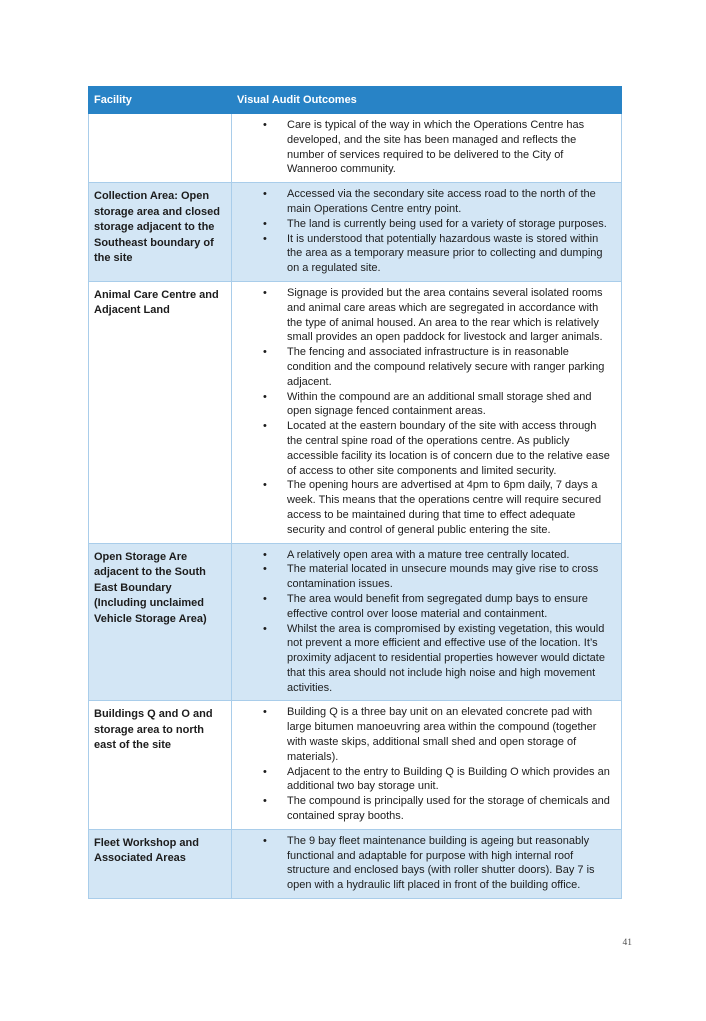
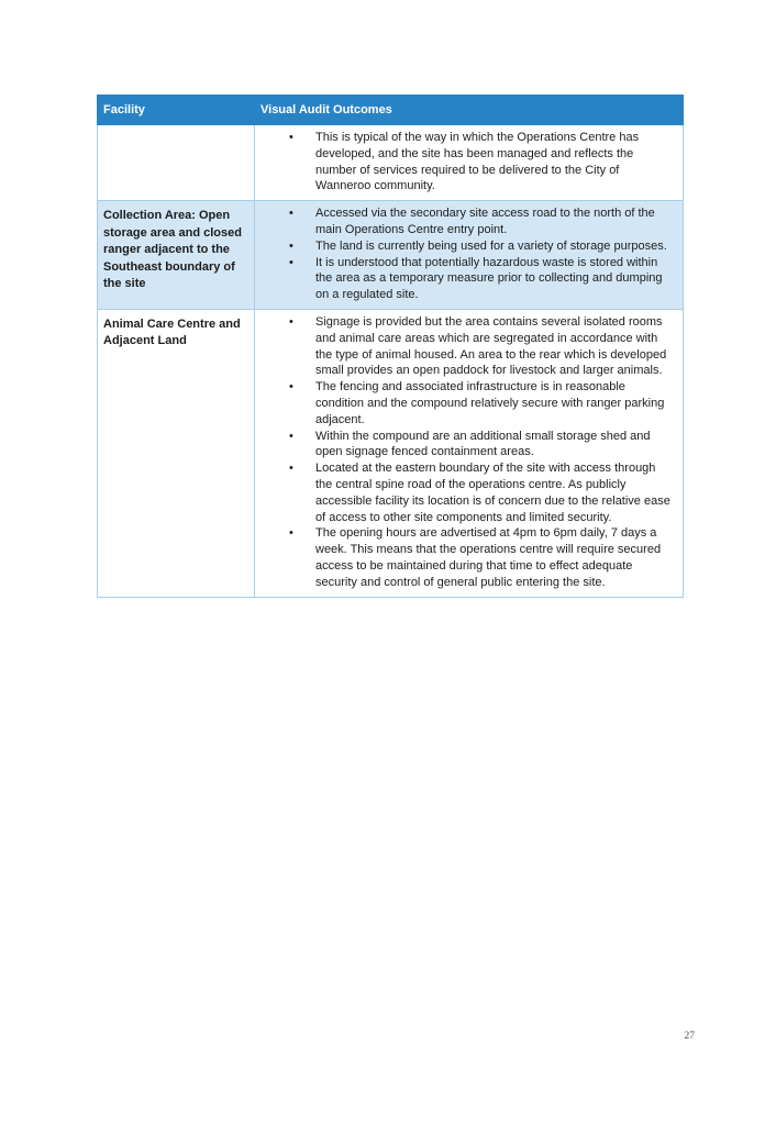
  Facility	Visual Audit Outcomes
- 	Care is typical of the way in which the Operations Centre has developed, and the site has been managed and reflects the number of services required to be delivered to the City of Wanneroo community.
+ 	This is typical of the way in which the Operations Centre has developed, and the site has been managed and reflects the number of services required to be delivered to the City of Wanneroo community.
- Collection Area: Open storage area and closed storage adjacent to the Southeast boundary of the site	Accessed via the secondary site access road to the north of the main Operations Centre entry point.The land is currently being used for a variety of storage purposes.It is understood that potentially hazardous waste is stored within the area as a temporary measure prior to collecting and dumping on a regulated site.
+ Collection Area: Open storage area and closed ranger adjacent to the Southeast boundary of the site	Accessed via the secondary site access road to the north of the main Operations Centre entry point.The land is currently being used for a variety of storage purposes.It is understood that potentially hazardous waste is stored within the area as a temporary measure prior to collecting and dumping on a regulated site.
- Animal Care Centre and Adjacent Land	Signage is provided but the area contains several isolated rooms and animal care areas which are segregated in accordance with the type of animal housed. An area to the rear which is relatively small provides an open paddock for livestock and larger animals.The fencing and associated infrastructure is in reasonable condition and the compound relatively secure with ranger parking adjacent.Within the compound are an additional small storage shed and open signage fenced containment areas.Located at the eastern boundary of the site with access through the central spine road of the operations centre. As publicly accessible facility its location is of concern due to the relative ease of access to other site components and limited security.The opening hours are advertised at 4pm to 6pm daily, 7 days a week. This means that the operations centre will require secured access to be maintained during that time to effect adequate security and control of general public entering the site.
+ Animal Care Centre and Adjacent Land	Signage is provided but the area contains several isolated rooms and animal care areas which are segregated in accordance with the type of animal housed. An area to the rear which is developed small provides an open paddock for livestock and larger animals.The fencing and associated infrastructure is in reasonable condition and the compound relatively secure with ranger parking adjacent.Within the compound are an additional small storage shed and open signage fenced containment areas.Located at the eastern boundary of the site with access through the central spine road of the operations centre. As publicly accessible facility its location is of concern due to the relative ease of access to other site components and limited security.The opening hours are advertised at 4pm to 6pm daily, 7 days a week. This means that the operations centre will require secured access to be maintained during that time to effect adequate security and control of general public entering the site.
- Open Storage Are adjacent to the South East Boundary (Including unclaimed Vehicle Storage Area)	A relatively open area with a mature tree centrally located.The material located in unsecure mounds may give rise to cross contamination issues.The area would benefit from segregated dump bays to ensure effective control over loose material and containment.Whilst the area is compromised by existing vegetation, this would not prevent a more efficient and effective use of the location. It’s proximity adjacent to residential properties however would dictate that this area should not include high noise and high movement activities.
- Buildings Q and O and storage area to north east of the site	Building Q is a three bay unit on an elevated concrete pad with large bitumen manoeuvring area within the compound (together with waste skips, additional small shed and open storage of materials).Adjacent to the entry to Building Q is Building O which provides an additional two bay storage unit.The compound is principally used for the storage of chemicals and contained spray booths.
- Fleet Workshop and Associated Areas	The 9 bay fleet maintenance building is ageing but reasonably functional and adaptable for purpose with high internal roof structure and enclosed bays (with roller shutter doors). Bay 7 is open with a hydraulic lift placed in front of the building office.
- 41
+ 27
